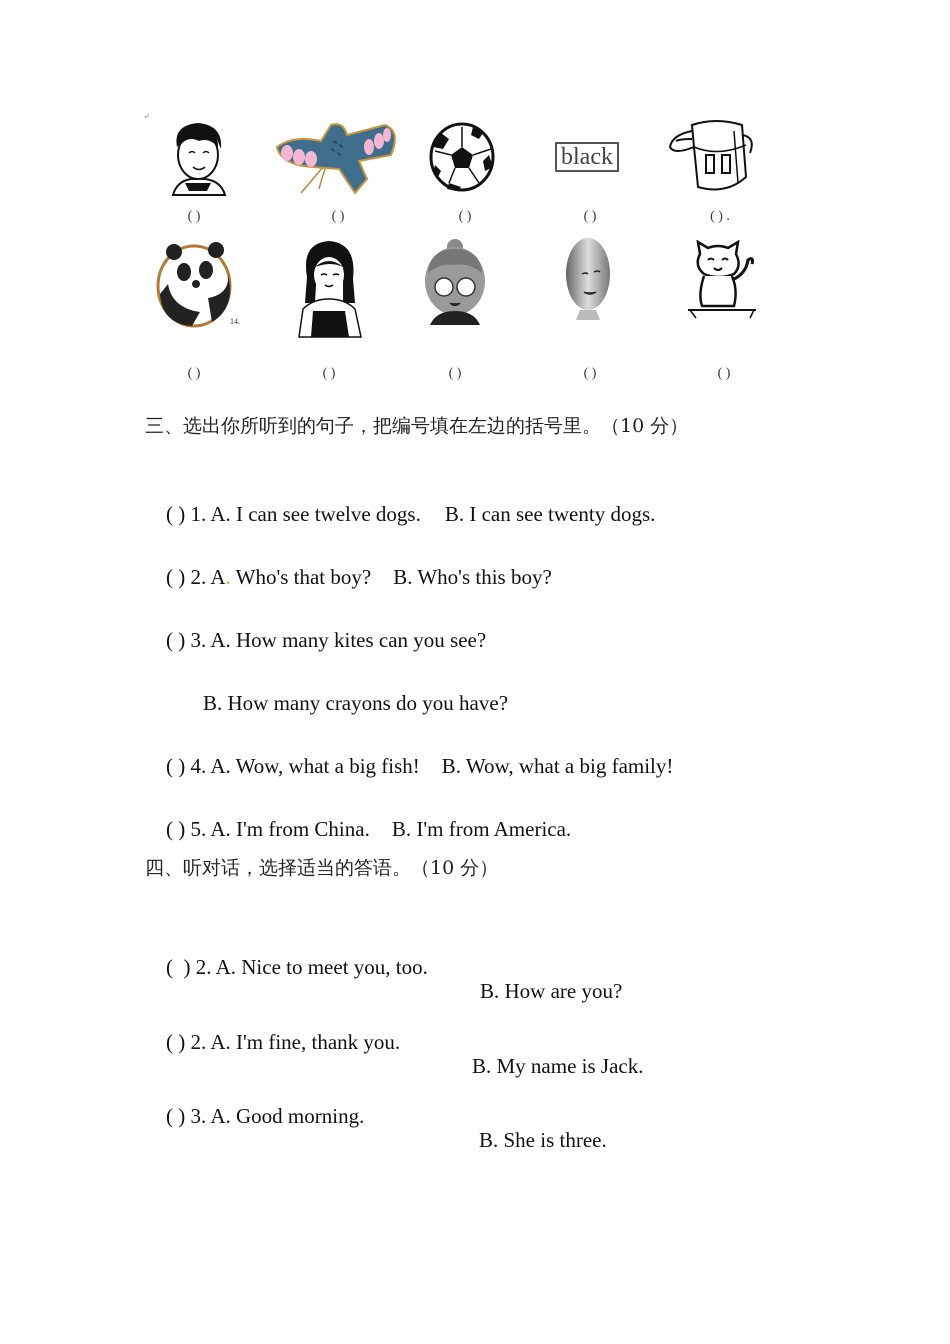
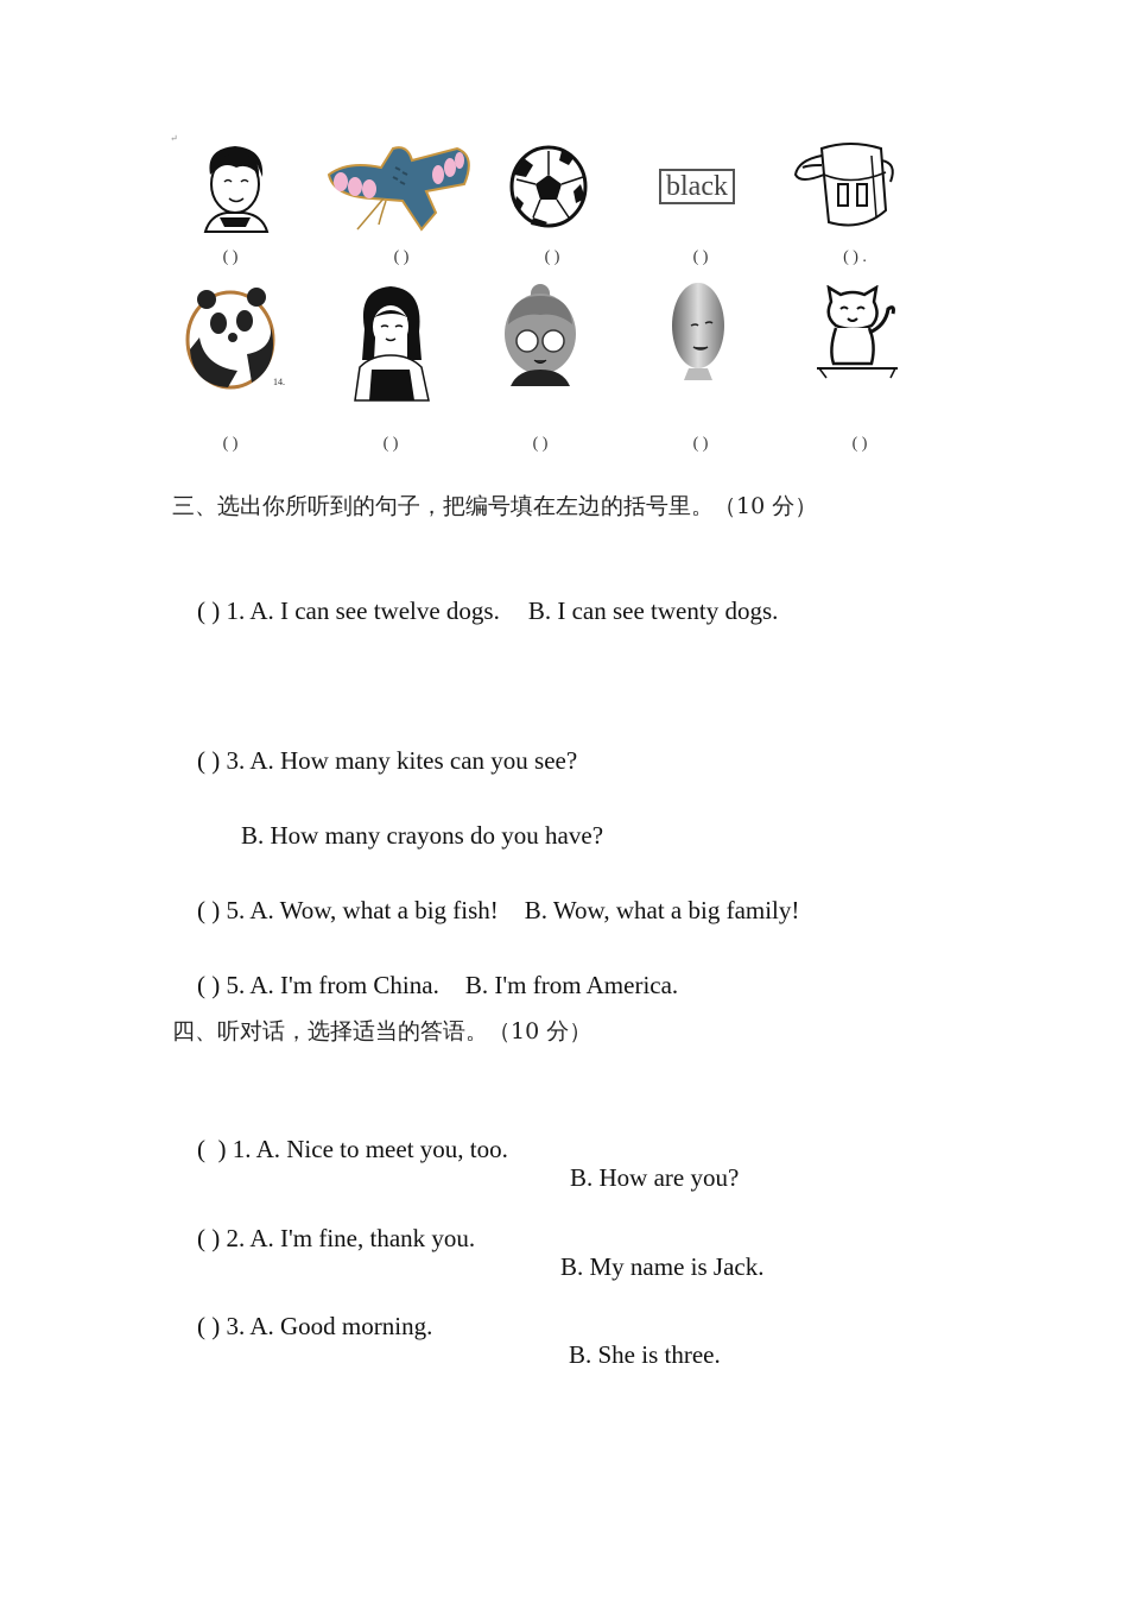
  ↵
  black
  ( )
  ( )
  ( )
  ( )
  ( ) .
  14.
  ( )
  ( )
  ( )
  ( )
  ( )
  三、选出你所听到的句子，把编号填在左边的括号里。（10 分）
  ( ) 1. A. I can see twelve dogs. B. I can see twenty dogs.
- ( ) 2. A. Who's that boy? B. Who's this boy?
  ( ) 3. A. How many kites can you see?
  B. How many crayons do you have?
- ( ) 4. A. Wow, what a big fish! B. Wow, what a big family!
+ ( ) 5. A. Wow, what a big fish! B. Wow, what a big family!
  ( ) 5. A. I'm from China. B. I'm from America.
  四、听对话，选择适当的答语。（10 分）
- ( ) 2. A. Nice to meet you, too.
+ ( ) 1. A. Nice to meet you, too.
  B. How are you?
  ( ) 2. A. I'm fine, thank you.
  B. My name is Jack.
  ( ) 3. A. Good morning.
  B. She is three.
